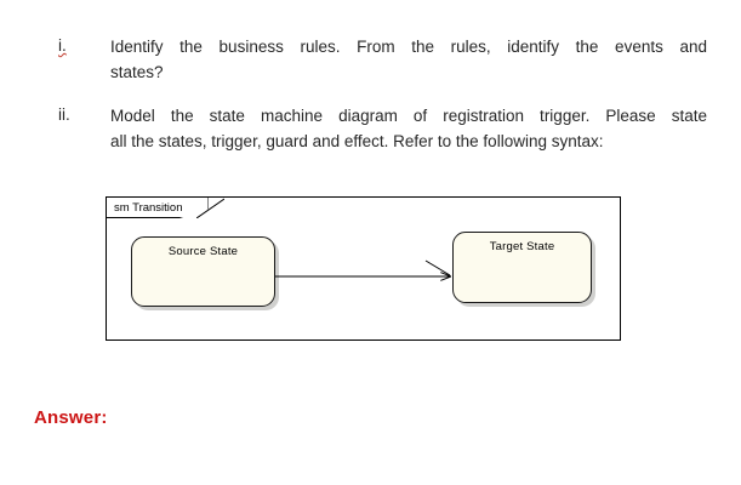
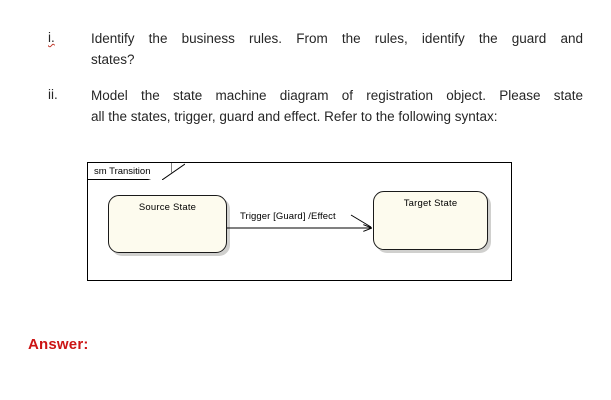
  i.
- Identify the business rules. From the rules, identify the events and
+ Identify the business rules. From the rules, identify the guard and
  states?
  ii.
- Model the state machine diagram of registration trigger. Please state
+ Model the state machine diagram of registration object. Please state
  all the states, trigger, guard and effect. Refer to the following syntax:
  sm Transition
  Source State
  Target State
+ Trigger [Guard] /Effect
  Answer:
